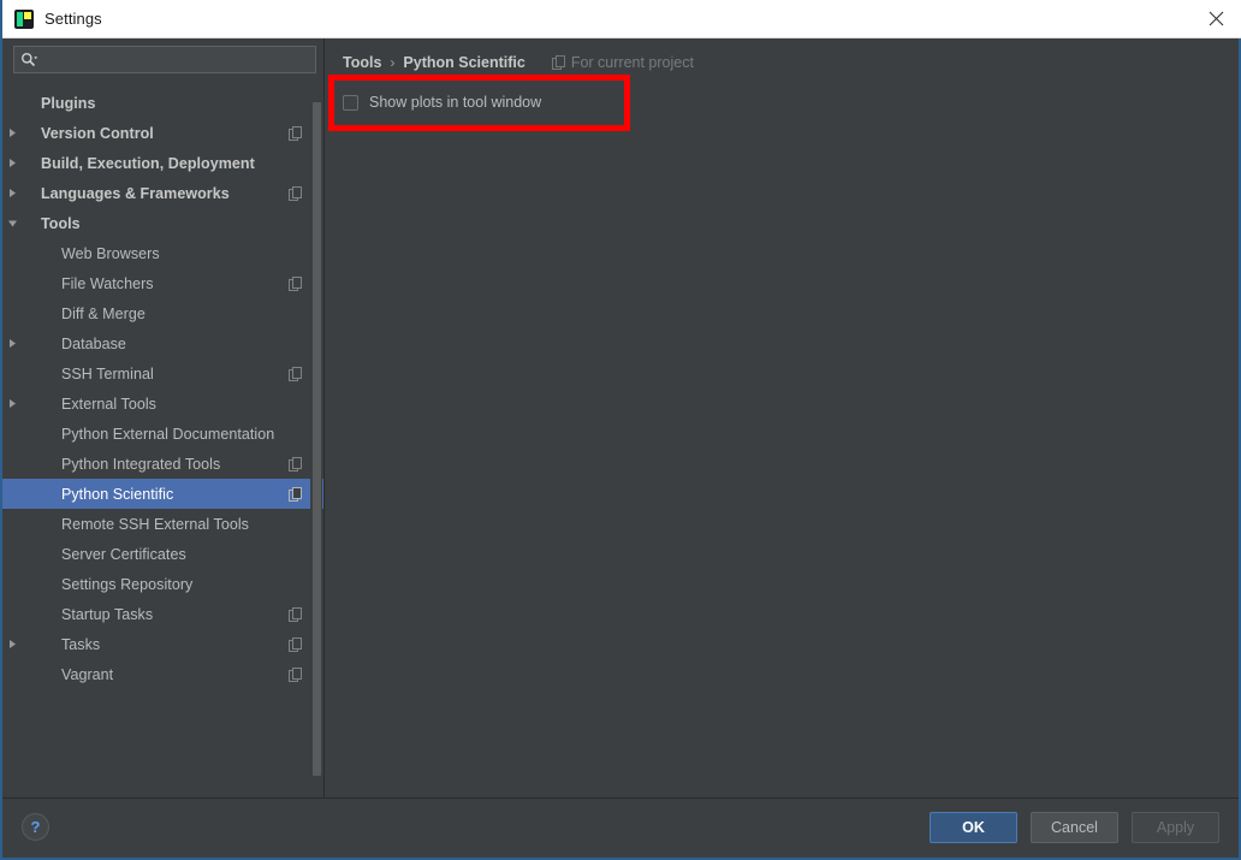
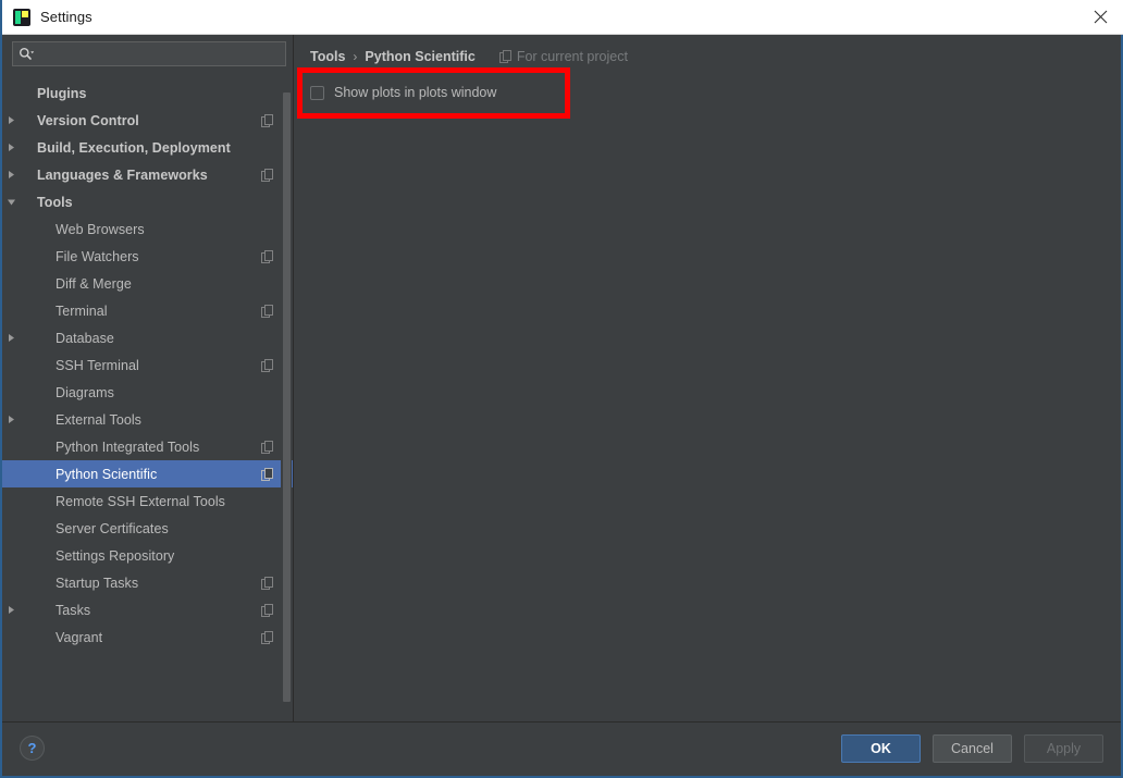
  Settings
  Plugins
  Version Control
  Build, Execution, Deployment
  Languages & Frameworks
  Tools
  Web Browsers
  File Watchers
  Diff & Merge
+ Terminal
  Database
  SSH Terminal
+ Diagrams
  External Tools
- Python External Documentation
  Python Integrated Tools
  Python Scientific
  Remote SSH External Tools
  Server Certificates
  Settings Repository
  Startup Tasks
  Tasks
  Vagrant
  Tools
  ›
  Python Scientific
  For current project
- Show plots in tool window
+ Show plots in plots window
  ?
  OK
  Cancel
  Apply
